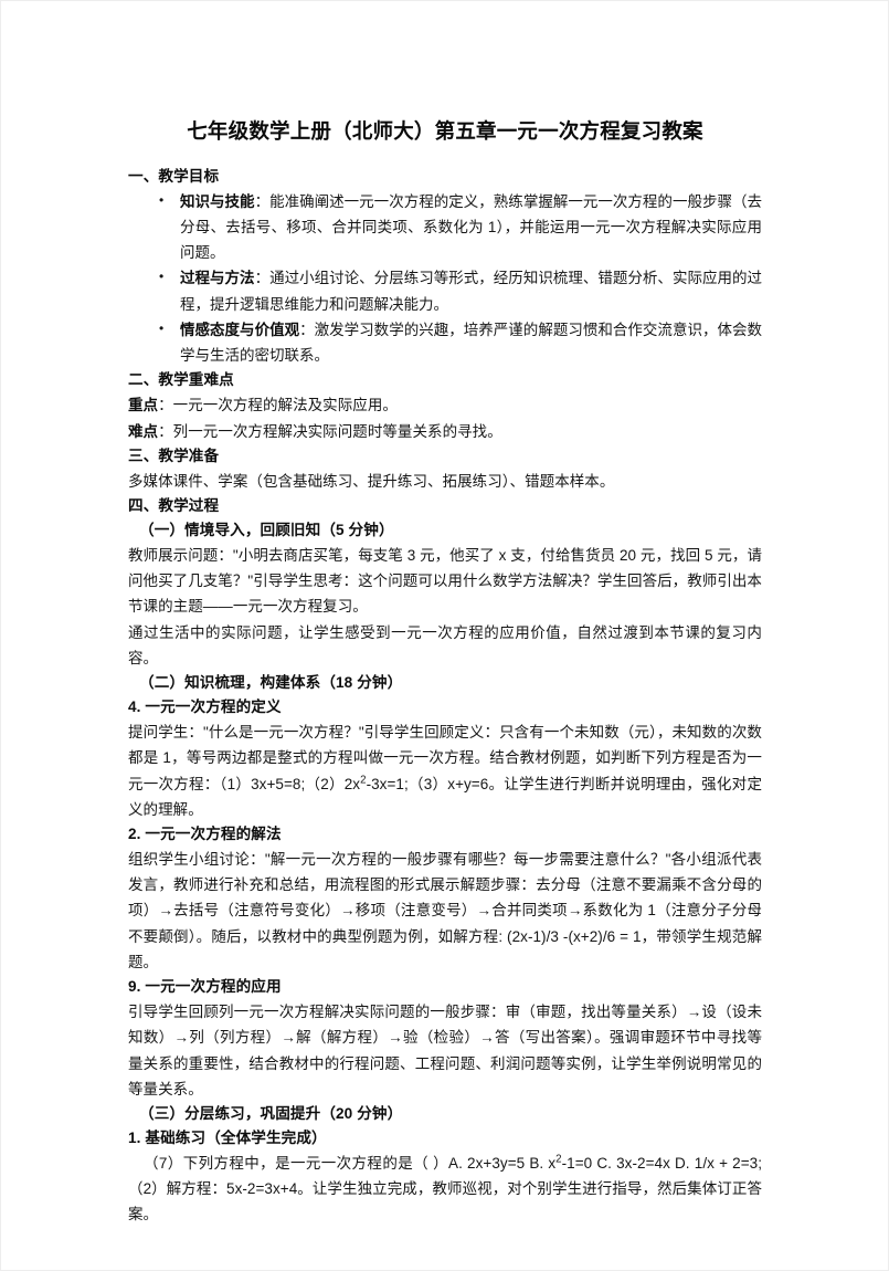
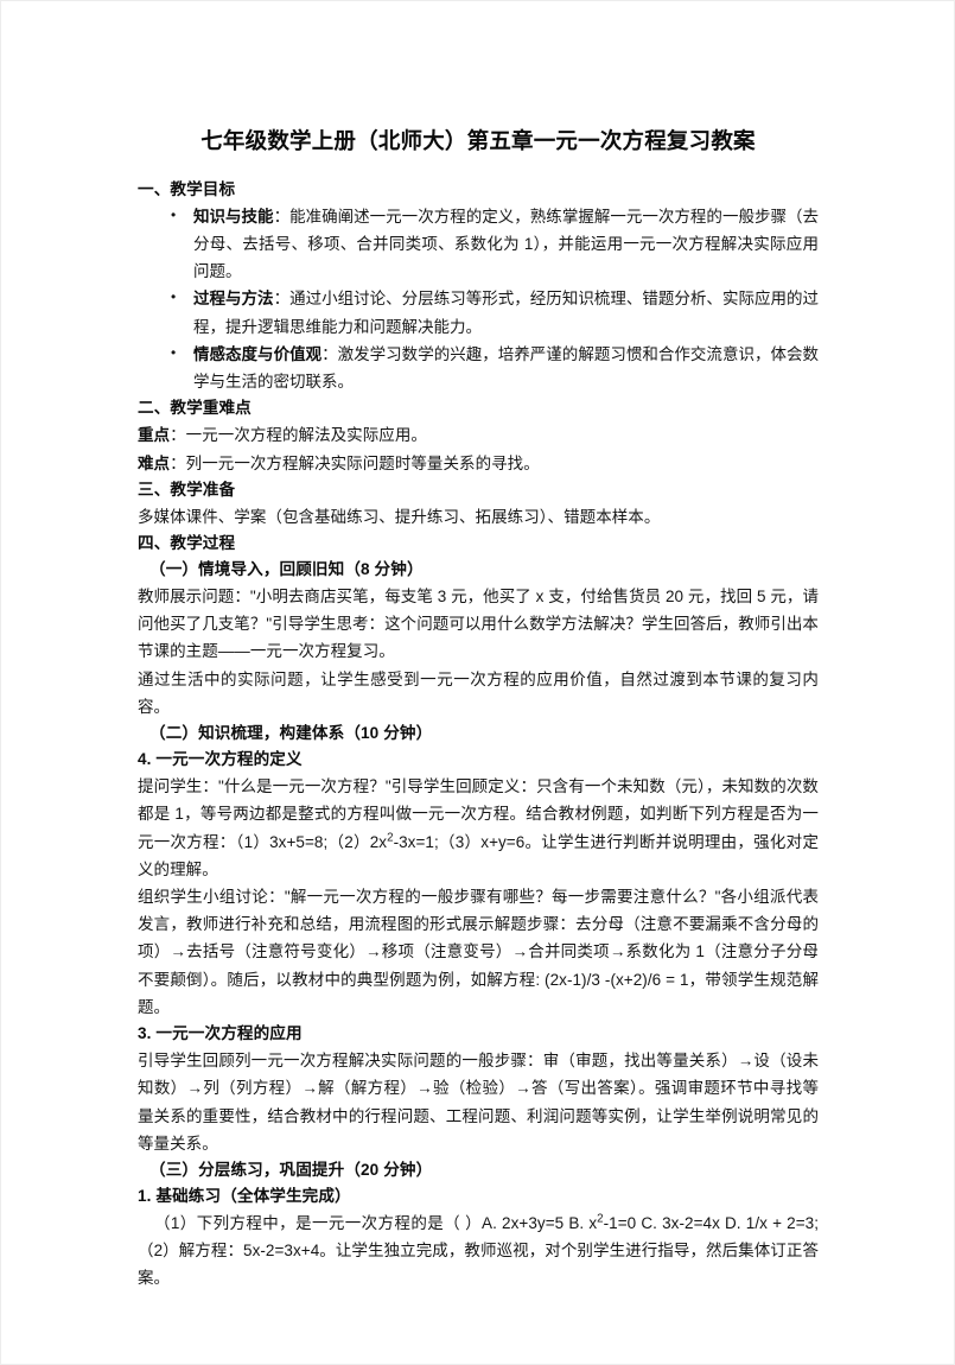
  七年级数学上册（北师大）第五章一元一次方程复习教案
  一、教学目标
  知识与技能：能准确阐述一元一次方程的定义，熟练掌握解一元一次方程的一般步骤（去分母、去括号、移项、合并同类项、系数化为 1），并能运用一元一次方程解决实际应用问题。
  过程与方法：通过小组讨论、分层练习等形式，经历知识梳理、错题分析、实际应用的过程，提升逻辑思维能力和问题解决能力。
  情感态度与价值观：激发学习数学的兴趣，培养严谨的解题习惯和合作交流意识，体会数学与生活的密切联系。
  二、教学重难点
  重点：一元一次方程的解法及实际应用。
  难点：列一元一次方程解决实际问题时等量关系的寻找。
  三、教学准备
  多媒体课件、学案（包含基础练习、提升练习、拓展练习）、错题本样本。
  四、教学过程
- （一）情境导入，回顾旧知（5 分钟）
+ （一）情境导入，回顾旧知（8 分钟）
  教师展示问题："小明去商店买笔，每支笔 3 元，他买了 x 支，付给售货员 20 元，找回 5 元，请问他买了几支笔？"引导学生思考：这个问题可以用什么数学方法解决？学生回答后，教师引出本节课的主题——一元一次方程复习。
  通过生活中的实际问题，让学生感受到一元一次方程的应用价值，自然过渡到本节课的复习内容。
- （二）知识梳理，构建体系（18 分钟）
+ （二）知识梳理，构建体系（10 分钟）
  4. 一元一次方程的定义
  提问学生："什么是一元一次方程？"引导学生回顾定义：只含有一个未知数（元），未知数的次数都是 1，等号两边都是整式的方程叫做一元一次方程。结合教材例题，如判断下列方程是否为一元一次方程：（1）3x+5=8;（2）2x2-3x=1;（3）x+y=6。让学生进行判断并说明理由，强化对定义的理解。
- 2. 一元一次方程的解法
  组织学生小组讨论："解一元一次方程的一般步骤有哪些？每一步需要注意什么？"各小组派代表发言，教师进行补充和总结，用流程图的形式展示解题步骤：去分母（注意不要漏乘不含分母的项）→去括号（注意符号变化）→移项（注意变号）→合并同类项→系数化为 1（注意分子分母不要颠倒）。随后，以教材中的典型例题为例，如解方程: (2x-1)/3 -(x+2)/6 = 1，带领学生规范解题。
- 9. 一元一次方程的应用
+ 3. 一元一次方程的应用
  引导学生回顾列一元一次方程解决实际问题的一般步骤：审（审题，找出等量关系）→设（设未知数）→列（列方程）→解（解方程）→验（检验）→答（写出答案）。强调审题环节中寻找等量关系的重要性，结合教材中的行程问题、工程问题、利润问题等实例，让学生举例说明常见的等量关系。
  （三）分层练习，巩固提升（20 分钟）
  1. 基础练习（全体学生完成）
- （7）下列方程中，是一元一次方程的是（ ）A. 2x+3y=5 B. x2-1=0 C. 3x-2=4x D. 1/x + 2=3;（2）解方程：5x-2=3x+4。让学生独立完成，教师巡视，对个别学生进行指导，然后集体订正答案。
+ （1）下列方程中，是一元一次方程的是（ ）A. 2x+3y=5 B. x2-1=0 C. 3x-2=4x D. 1/x + 2=3;（2）解方程：5x-2=3x+4。让学生独立完成，教师巡视，对个别学生进行指导，然后集体订正答案。
